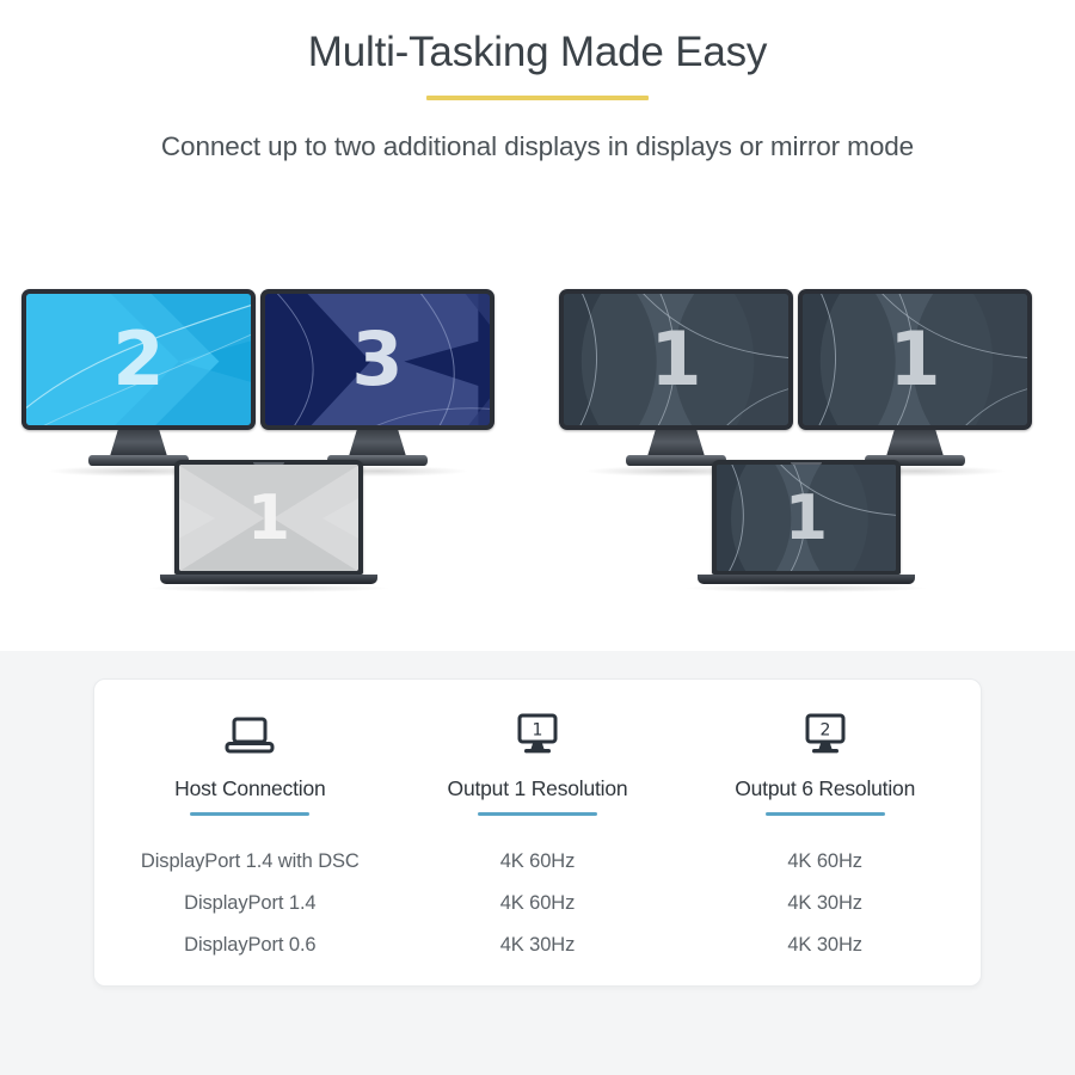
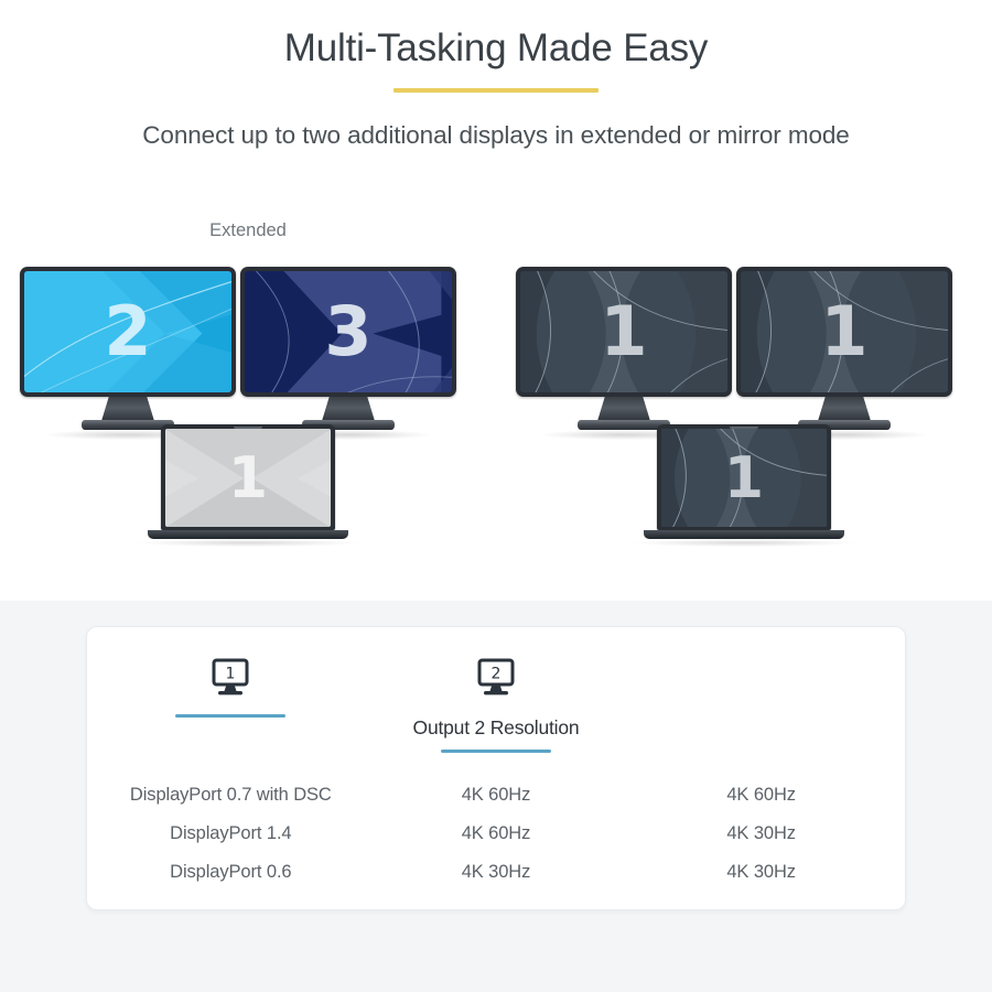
  Multi-Tasking Made Easy
- Connect up to two additional displays in displays or mirror mode
+ Connect up to two additional displays in extended or mirror mode
+ Extended
  2
  3
  1
  1
  1
  1
- Host Connection
  1
- Output 1 Resolution
  2
- Output 6 Resolution
+ Output 2 Resolution
- DisplayPort 1.4 with DSC
+ DisplayPort 0.7 with DSC
  4K 60Hz
  4K 60Hz
  DisplayPort 1.4
  4K 60Hz
  4K 30Hz
  DisplayPort 0.6
  4K 30Hz
  4K 30Hz
